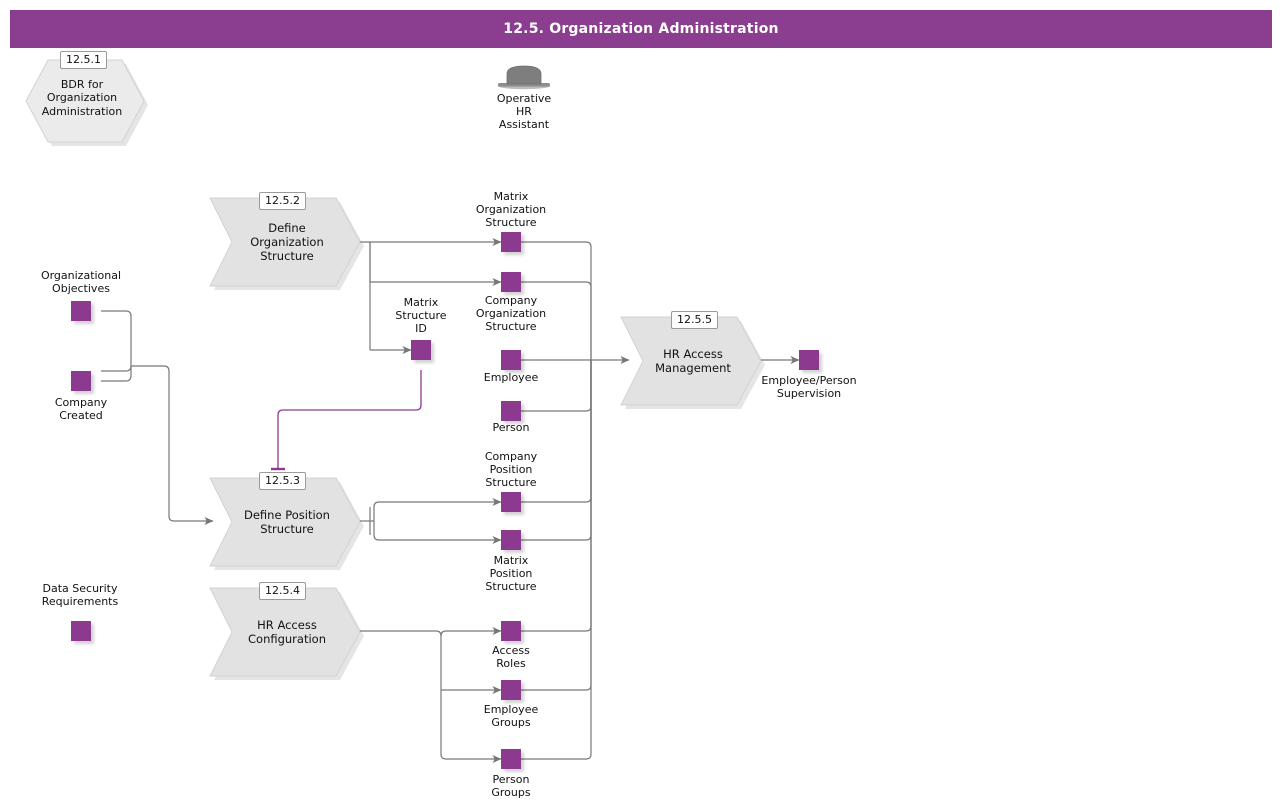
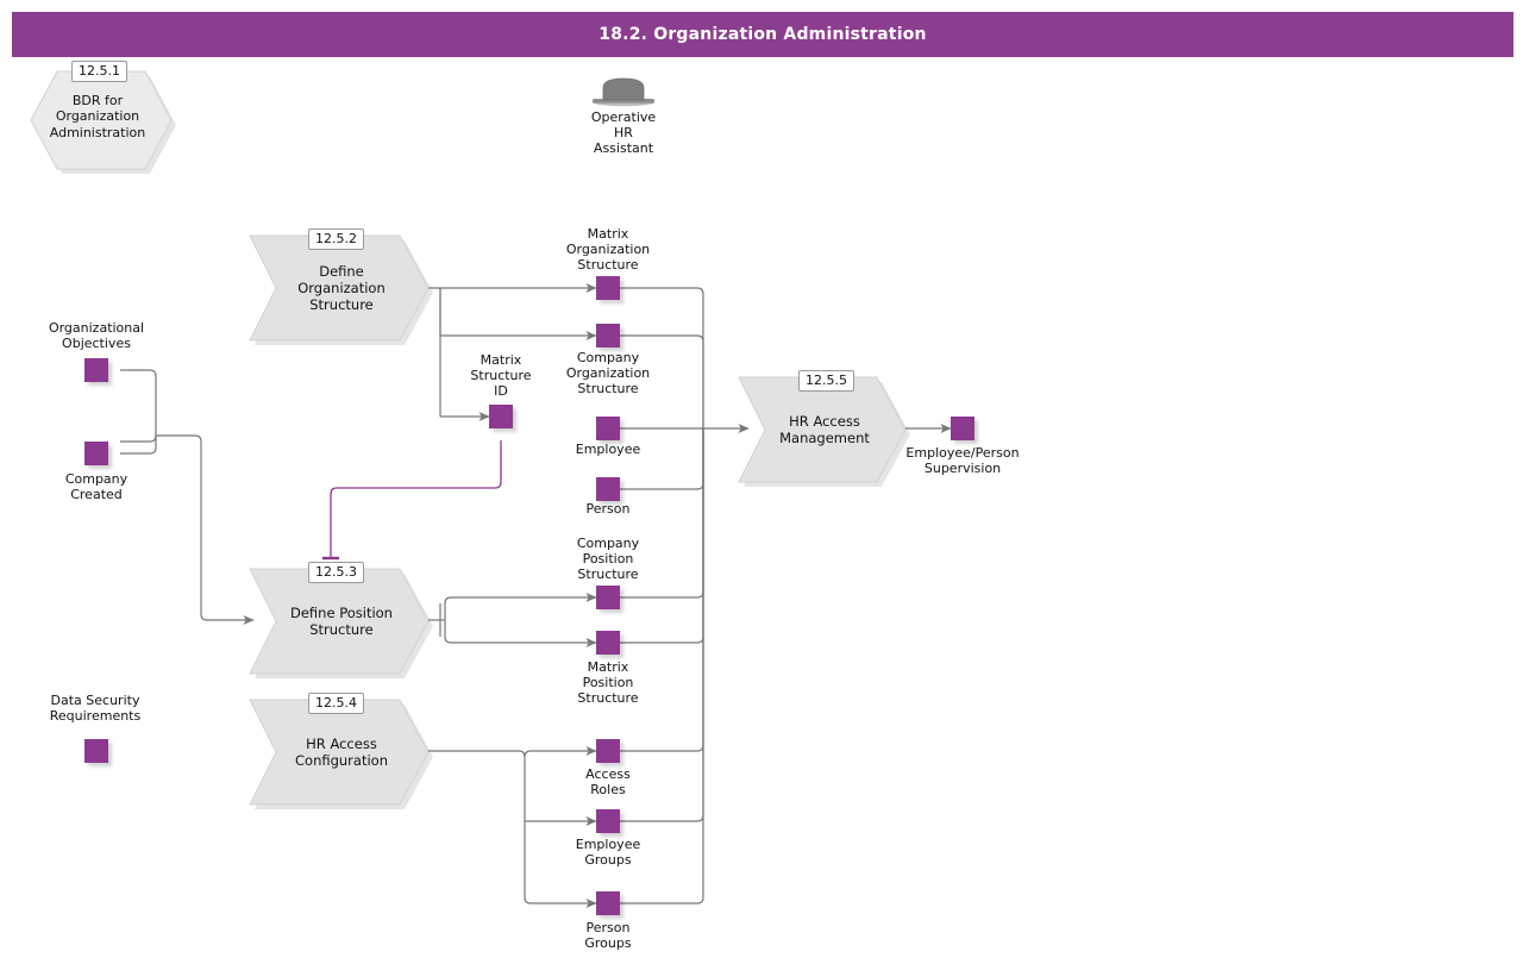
- 12.5. Organization Administration
+ 18.2. Organization Administration
  BDR for
  Organization
  Administration
  12.5.1
  Operative HR
  Assistant
  Define
  Organization
  Structure
  12.5.2
  Define Position
  Structure
  12.5.3
  HR Access
  Configuration
  12.5.4
  HR Access
  Management
  12.5.5
  Organizational
  Objectives
  Company
  Created
  Data Security
  Requirements
  Matrix
  Structure
  ID
  Matrix
  Organization
  Structure
  Company
  Organization
  Structure
  Employee
  Person
  Company
  Position
  Structure
  Matrix
  Position
  Structure
  Access
  Roles
  Employee
  Groups
  Person
  Groups
  Employee/Person
  Supervision
